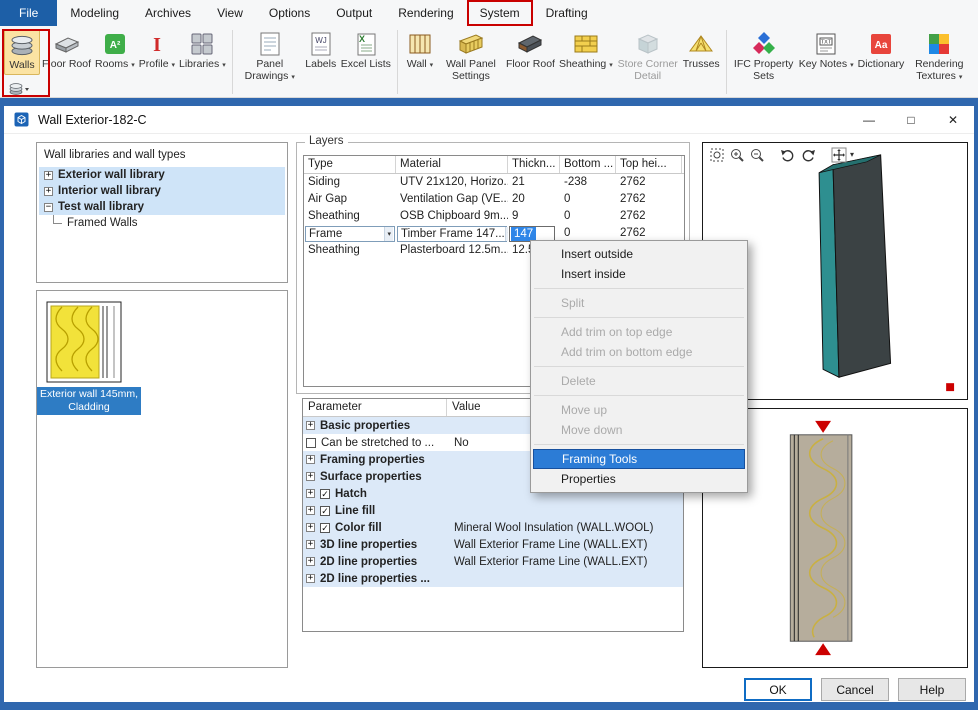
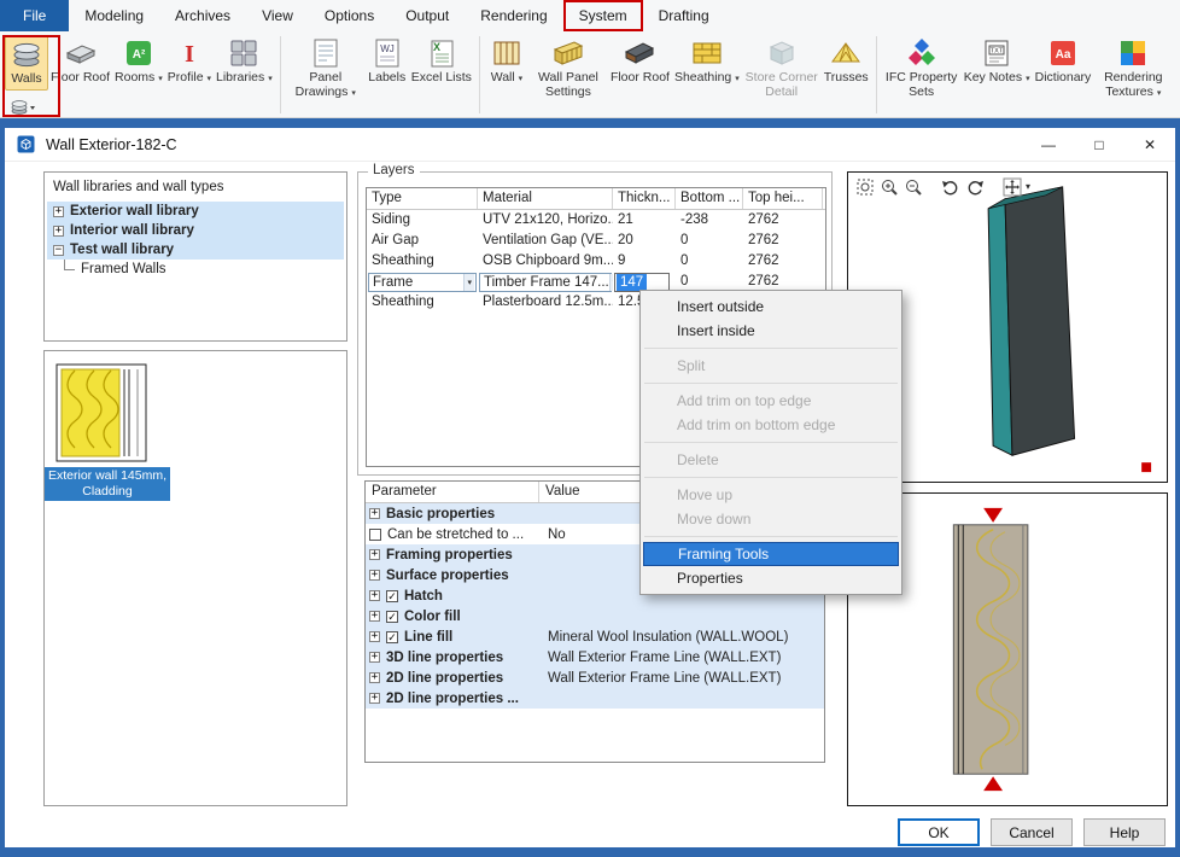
  File
  Modeling
  Archives
  View
  Options
  Output
  Rendering
  System
  Drafting
  Walls
  Floor Roof
  A²
  Rooms
  I
  Profile
  Libraries
  Panel Drawings
  WJ
  Labels
  X
  Excel Lists
  Wall
  Wall Panel Settings
  Floor Roof
  Sheathing
  Store Corner Detail
  Trusses
  IFC Property Sets
  Key Notes
  Aa
  Dictionary
  Rendering Textures
  Wall Exterior-182-C
  —
  □
  ✕
  Wall libraries and wall types
  +
  Exterior wall library
  +
  Interior wall library
  −
  Test wall library
  Framed Walls
  Exterior wall 145mm,
  Cladding
  Layers
  Type
  Material
  Thickn...
  Bottom ...
  Top hei...
  Siding
  UTV 21x120, Horizo.
  21
  -238
  2762
  Air Gap
  Ventilation Gap (VE..
  20
  0
  2762
  Sheathing
  OSB Chipboard 9m...
  9
  0
  2762
  Frame
  Timber Frame 147...
  147
  0
  2762
  Sheathing
  Plasterboard 12.5m..
  12.
  Parameter
  Value
  +
  Basic properties
  Can be stretched to ...
  No
  +
  Framing properties
  +
  Surface properties
  +
  ✓
  Hatch
  +
  ✓
- Line fill
+ Color fill
  +
  ✓
- Color fill
+ Line fill
  Mineral Wool Insulation (WALL.WOOL)
  +
  3D line properties
  Wall Exterior Frame Line (WALL.EXT)
  +
  2D line properties
  Wall Exterior Frame Line (WALL.EXT)
  +
  2D line properties ...
  ▾
  Insert outside
  Insert inside
  Split
  Add trim on top edge
  Add trim on bottom edge
  Delete
  Move up
  Move down
  Framing Tools
  Properties
  OK
  Cancel
  Help
